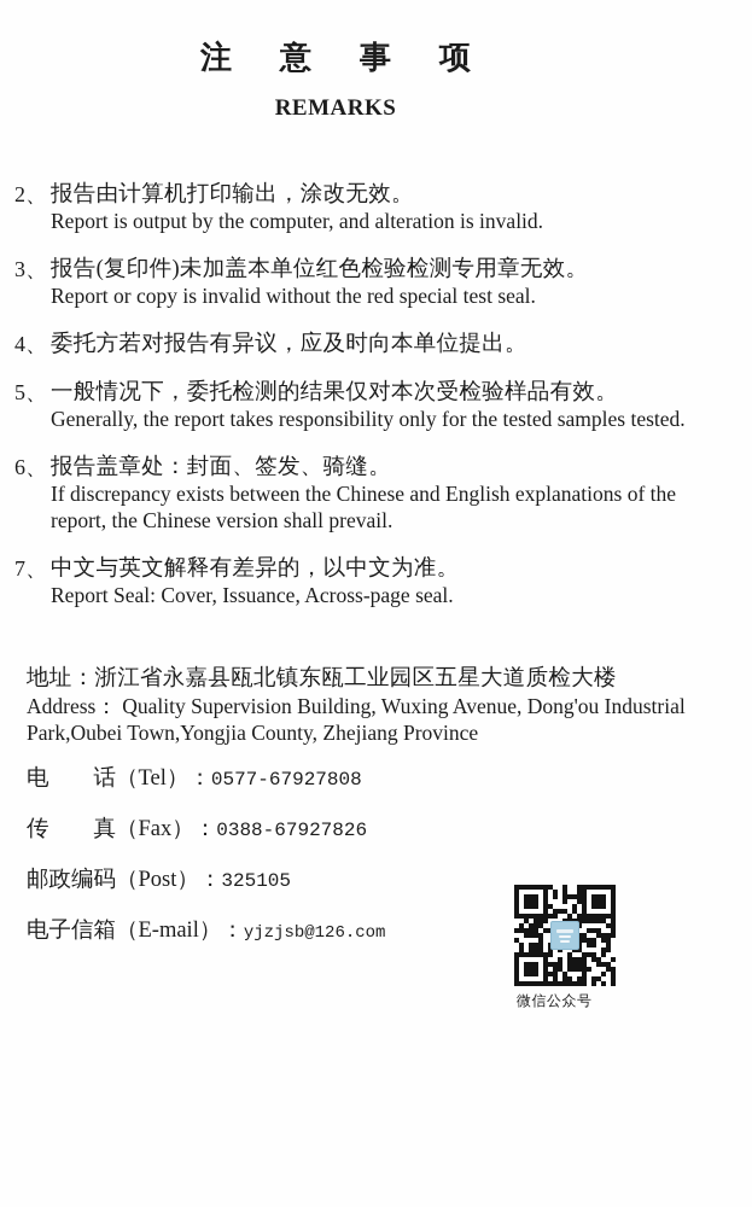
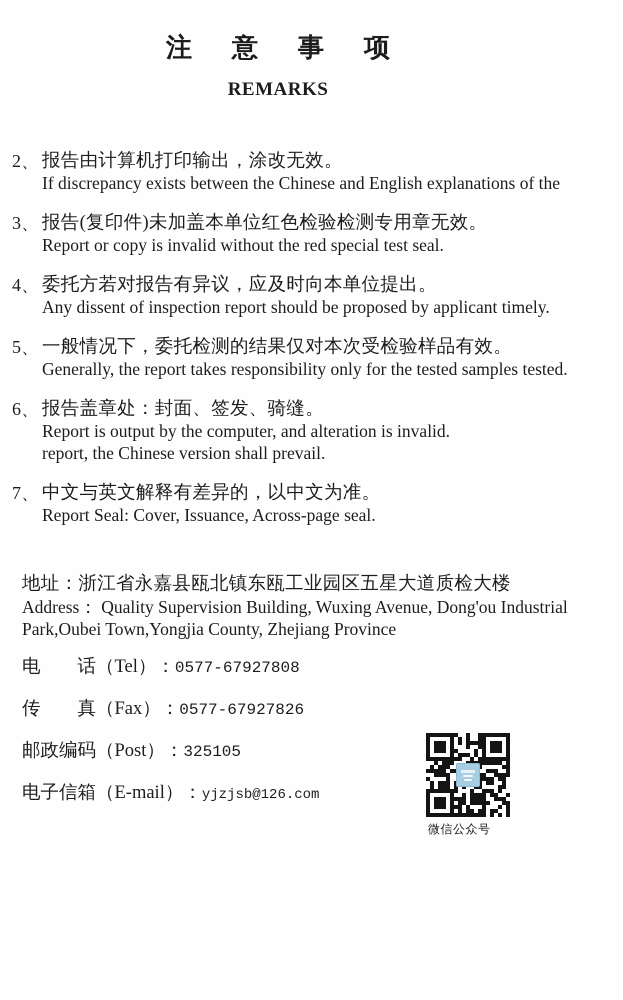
  注 意 事 项
  REMARKS
  2、
  报告由计算机打印输出，涂改无效。
- Report is output by the computer, and alteration is invalid.
+ If discrepancy exists between the Chinese and English explanations of the
  3、
  报告(复印件)未加盖本单位红色检验检测专用章无效。
  Report or copy is invalid without the red special test seal.
  4、
  委托方若对报告有异议，应及时向本单位提出。
+ Any dissent of inspection report should be proposed by applicant timely.
  5、
  一般情况下，委托检测的结果仅对本次受检验样品有效。
  Generally, the report takes responsibility only for the tested samples tested.
  6、
  报告盖章处：封面、签发、骑缝。
- If discrepancy exists between the Chinese and English explanations of the
+ Report is output by the computer, and alteration is invalid.
  report, the Chinese version shall prevail.
  7、
  中文与英文解释有差异的，以中文为准。
  Report Seal: Cover, Issuance, Across-page seal.
  地址：浙江省永嘉县瓯北镇东瓯工业园区五星大道质检大楼
  Address： Quality Supervision Building, Wuxing Avenue, Dong'ou Industrial
  Park,Oubei Town,Yongjia County, Zhejiang Province
  电 话（Tel）：0577-67927808
- 传 真（Fax）：0388-67927826
+ 传 真（Fax）：0577-67927826
  邮政编码（Post）：325105
  电子信箱（E-mail）：yjzjsb@126.com
  微信公众号
